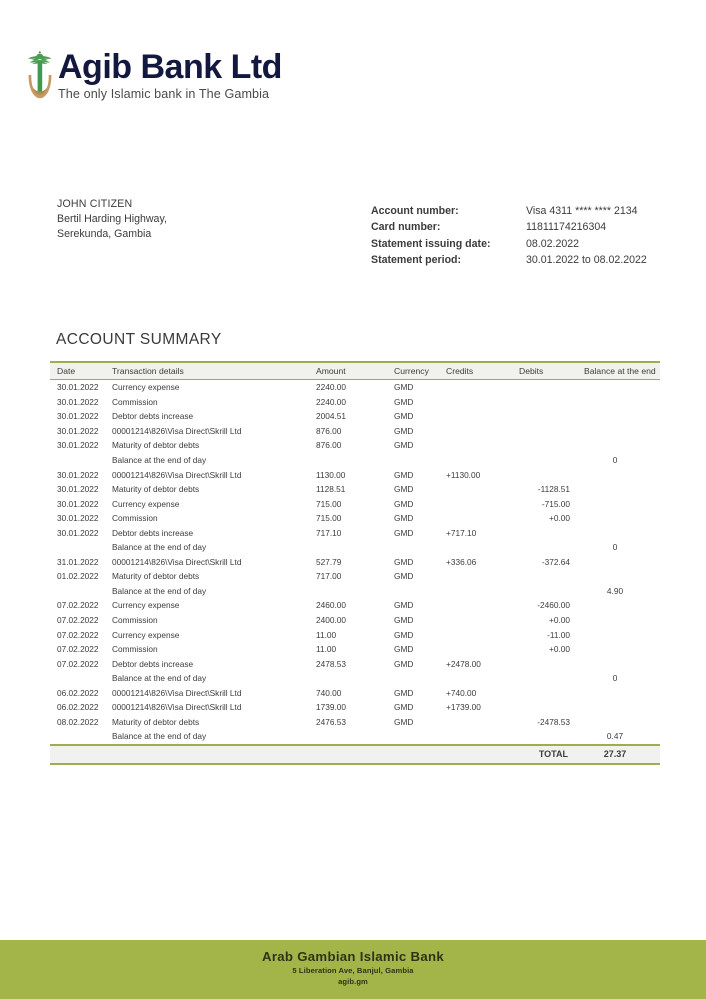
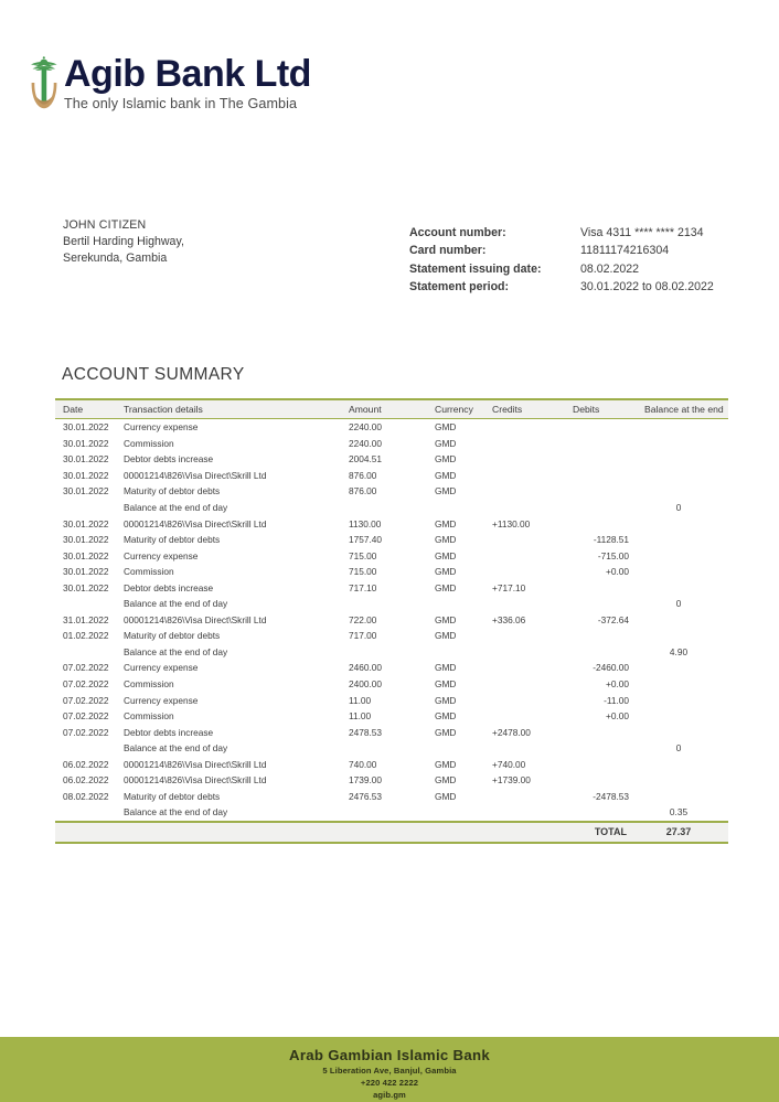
  Agib Bank Ltd
  The only Islamic bank in The Gambia
  JOHN CITIZEN
  Bertil Harding Highway,
  Serekunda, Gambia
  Account number:
  Visa 4311 **** **** 2134
  Card number:
  11811174216304
  Statement issuing date:
  08.02.2022
  Statement period:
  30.01.2022 to 08.02.2022
  ACCOUNT SUMMARY
  Date
  Transaction details
  Amount
  Currency
  Credits
  Debits
  Balance at the end
  30.01.2022
  Currency expense
  2240.00
  GMD
  30.01.2022
  Commission
  2240.00
  GMD
  30.01.2022
  Debtor debts increase
  2004.51
  GMD
  30.01.2022
  00001214\826\Visa Direct\Skrill Ltd
  876.00
  GMD
  30.01.2022
  Maturity of debtor debts
  876.00
  GMD
  Balance at the end of day
  0
  30.01.2022
  00001214\826\Visa Direct\Skrill Ltd
  1130.00
  GMD
  +1130.00
  30.01.2022
  Maturity of debtor debts
- 1128.51
+ 1757.40
  GMD
  -1128.51
  30.01.2022
  Currency expense
  715.00
  GMD
  -715.00
  30.01.2022
  Commission
  715.00
  GMD
  +0.00
  30.01.2022
  Debtor debts increase
  717.10
  GMD
  +717.10
  Balance at the end of day
  0
  31.01.2022
  00001214\826\Visa Direct\Skrill Ltd
- 527.79
+ 722.00
  GMD
  +336.06
  -372.64
  01.02.2022
  Maturity of debtor debts
  717.00
  GMD
  Balance at the end of day
  4.90
  07.02.2022
  Currency expense
  2460.00
  GMD
  -2460.00
  07.02.2022
  Commission
  2400.00
  GMD
  +0.00
  07.02.2022
  Currency expense
  11.00
  GMD
  -11.00
  07.02.2022
  Commission
  11.00
  GMD
  +0.00
  07.02.2022
  Debtor debts increase
  2478.53
  GMD
  +2478.00
  Balance at the end of day
  0
  06.02.2022
  00001214\826\Visa Direct\Skrill Ltd
  740.00
  GMD
  +740.00
  06.02.2022
  00001214\826\Visa Direct\Skrill Ltd
  1739.00
  GMD
  +1739.00
  08.02.2022
  Maturity of debtor debts
  2476.53
  GMD
  -2478.53
  Balance at the end of day
- 0.47
+ 0.35
  TOTAL
  27.37
  Arab Gambian Islamic Bank
  5 Liberation Ave, Banjul, Gambia
+ +220 422 2222
  agib.gm
